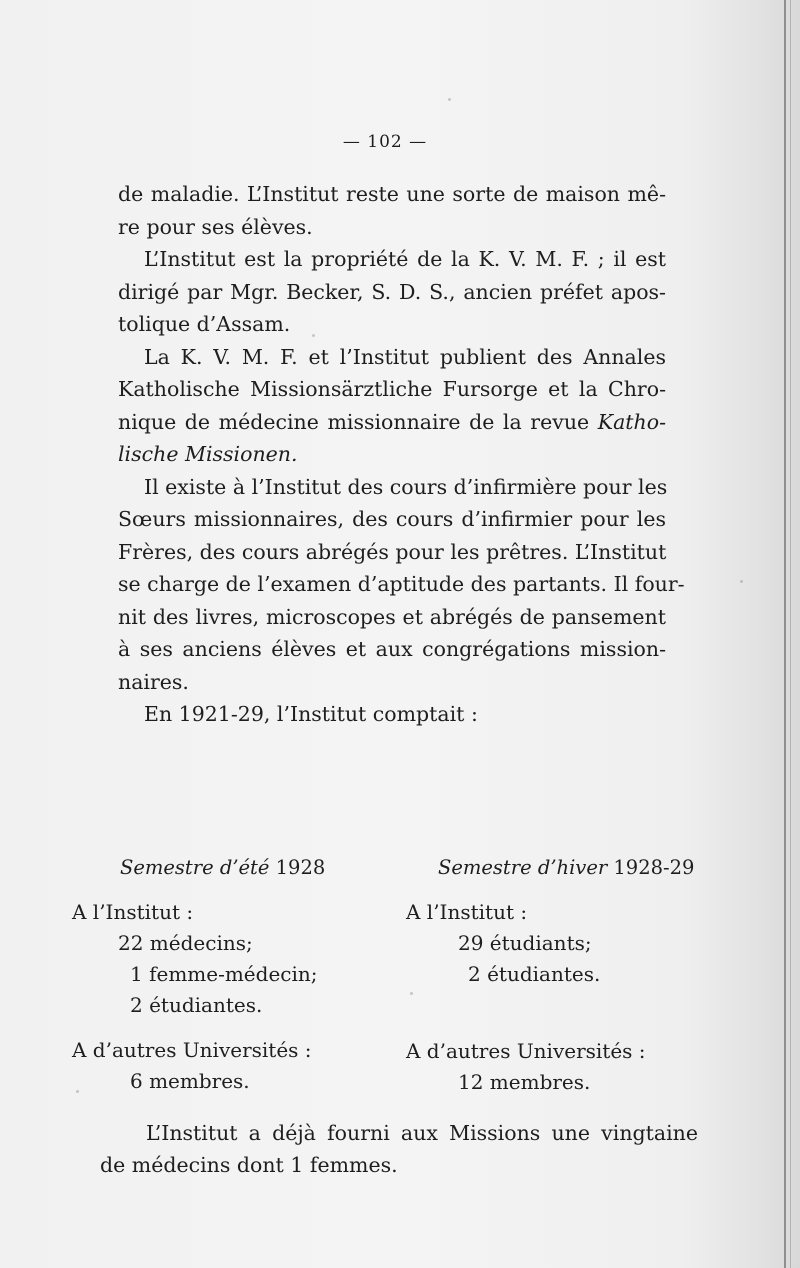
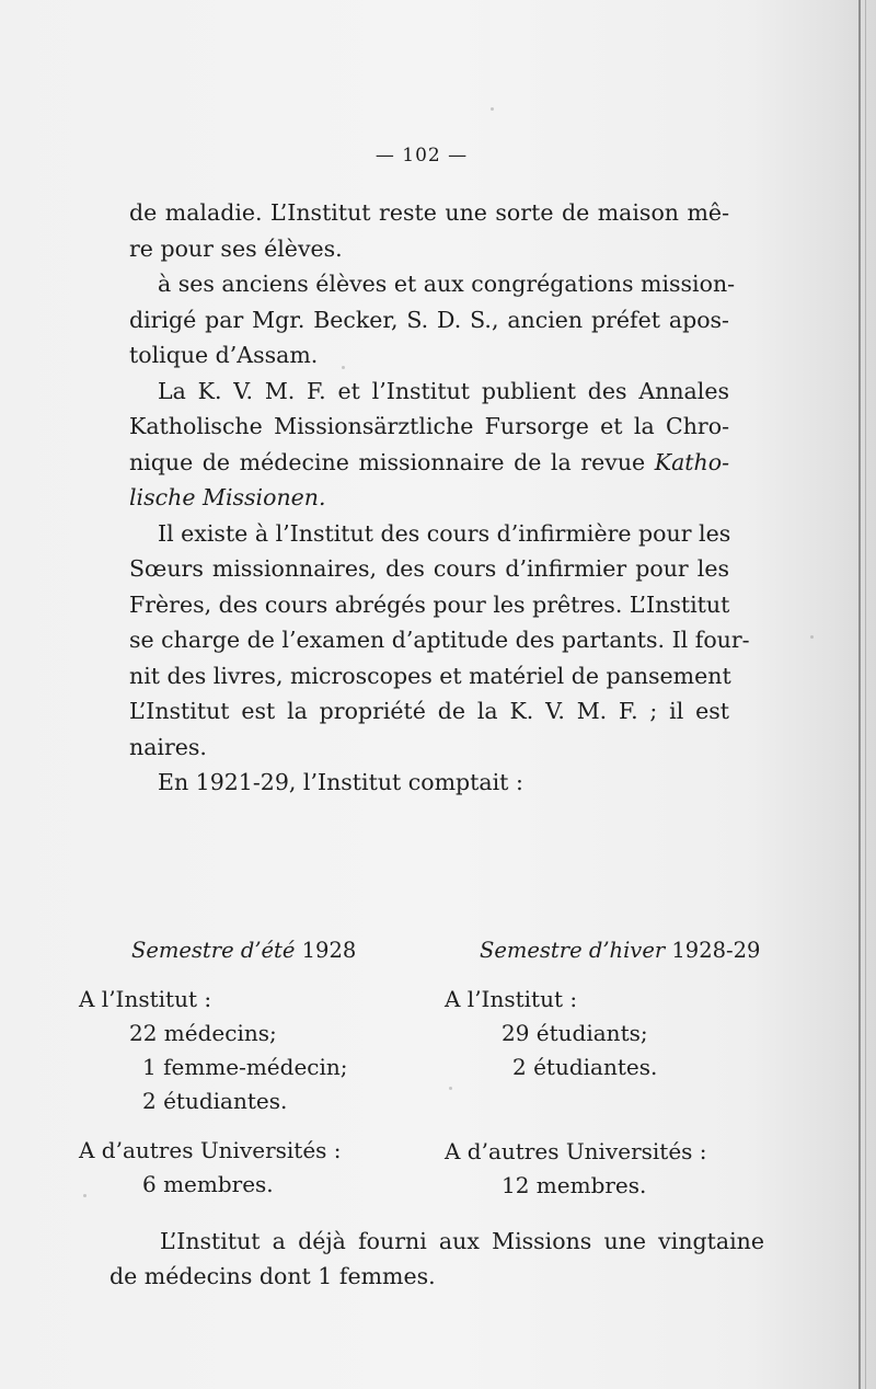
  — 102 —
  de maladie. L’Institut reste une sorte de maison mê-
  re pour ses élèves.
- L’Institut est la propriété de la K. V. M. F. ; il est
+ à ses anciens élèves et aux congrégations mission-
  dirigé par Mgr. Becker, S. D. S., ancien préfet apos-
  tolique d’Assam.
  La K. V. M. F. et l’Institut publient des Annales
  Katholische Missionsärztliche Fursorge et la Chro-
  nique de médecine missionnaire de la revue Katho-
  lische Missionen.
  Il existe à l’Institut des cours d’infirmière pour les
  Sœurs missionnaires, des cours d’infirmier pour les
  Frères, des cours abrégés pour les prêtres. L’Institut
  se charge de l’examen d’aptitude des partants. Il four-
- nit des livres, microscopes et abrégés de pansement
+ nit des livres, microscopes et matériel de pansement
- à ses anciens élèves et aux congrégations mission-
+ L’Institut est la propriété de la K. V. M. F. ; il est
  naires.
  En 1921-29, l’Institut comptait :
  Semestre d’été 1928
  A l’Institut :
  22 médecins;
  1 femme-médecin;
  2 étudiantes.
  A d’autres Universités :
  6 membres.
  Semestre d’hiver 1928-29
  A l’Institut :
  29 étudiants;
  2 étudiantes.
  A d’autres Universités :
  12 membres.
  L’Institut a déjà fourni aux Missions une vingtaine
  de médecins dont 1 femmes.
